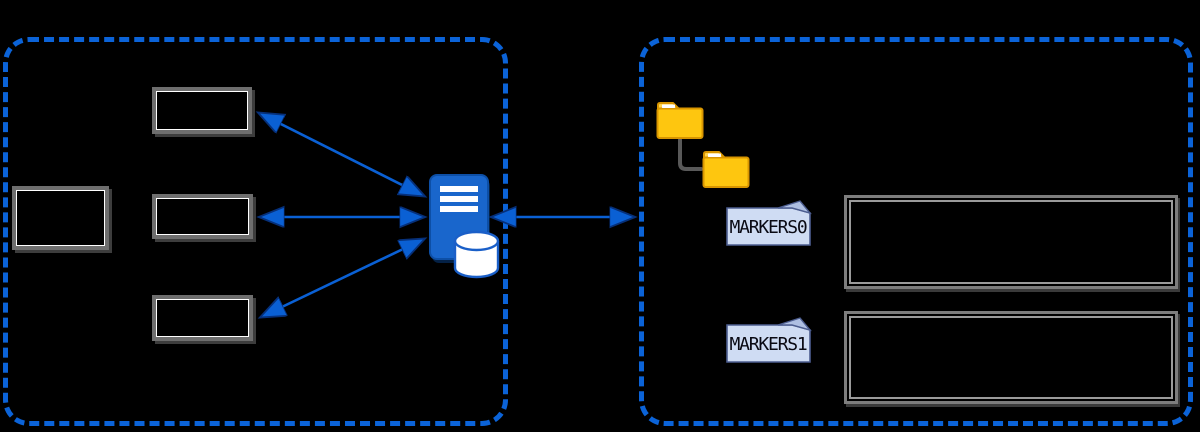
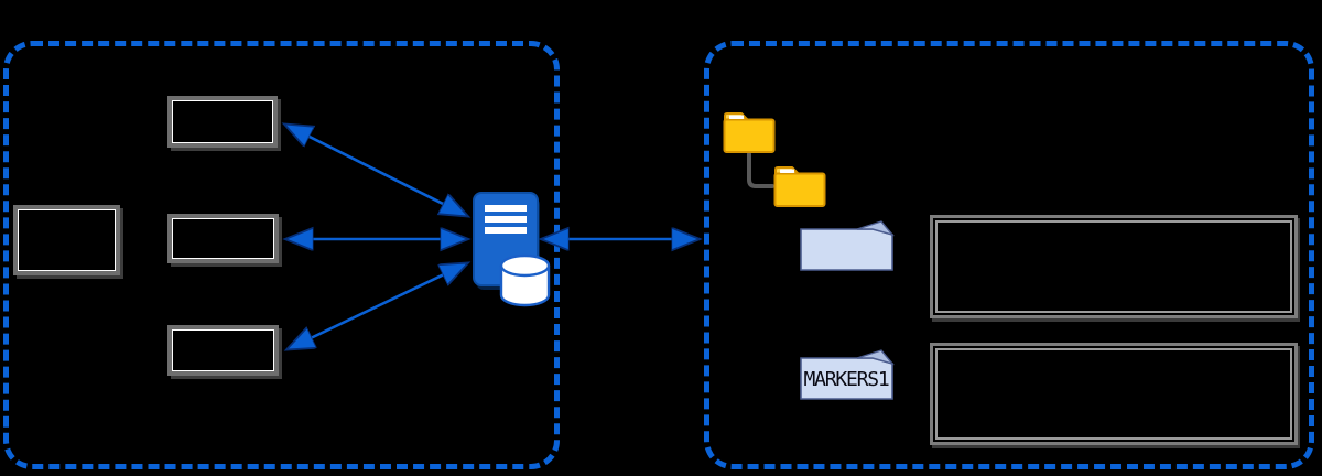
- MARKERS0
  MARKERS1
